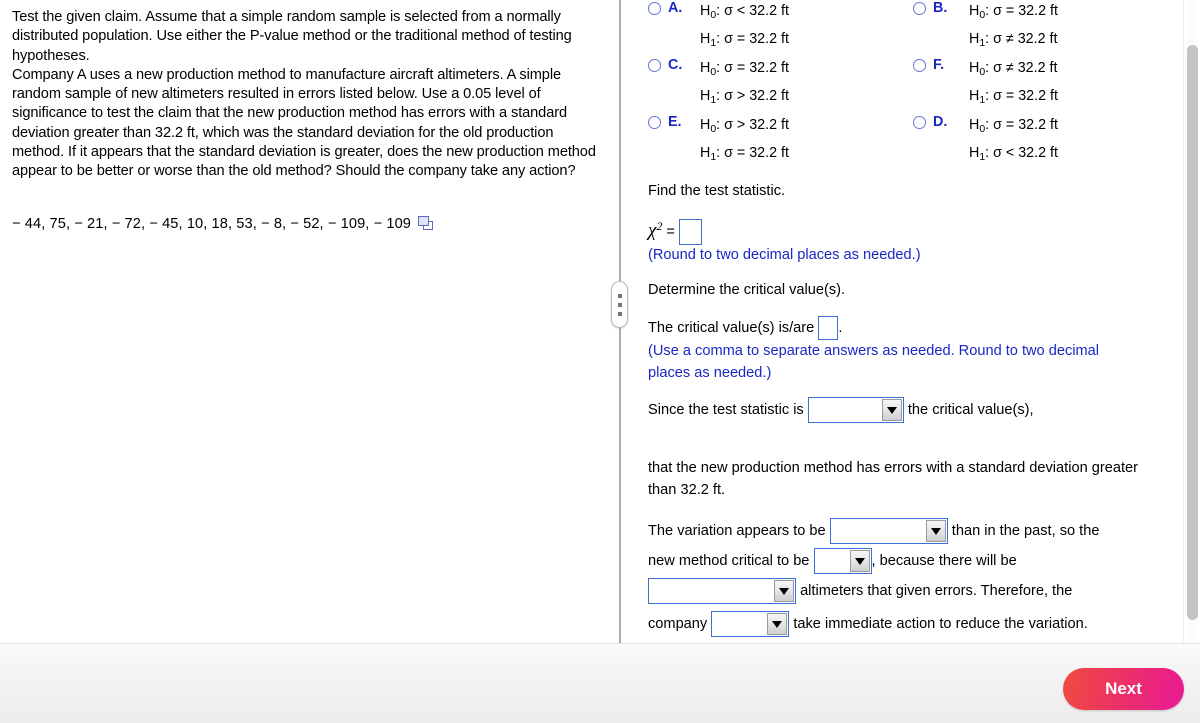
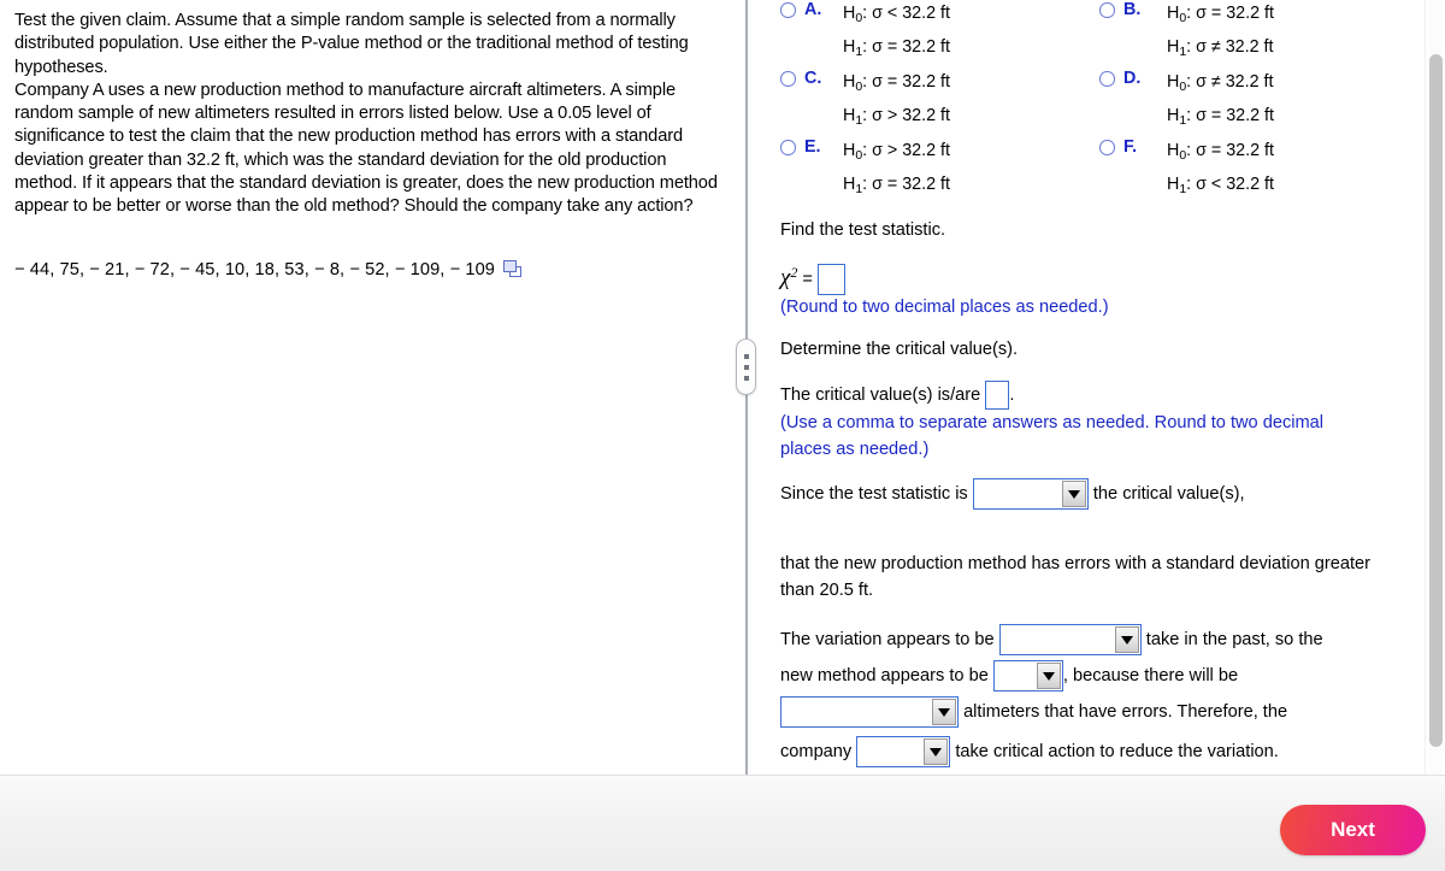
  Test the given claim. Assume that a simple random sample is selected from a normally distributed population. Use either the P-value method or the traditional method of testing hypotheses.
  Company A uses a new production method to manufacture aircraft altimeters. A simple random sample of new altimeters resulted in errors listed below. Use a 0.05 level of significance to test the claim that the new production method has errors with a standard deviation greater than 32.2 ft, which was the standard deviation for the old production method. If it appears that the standard deviation is greater, does the new production method appear to be better or worse than the old method? Should the company take any action?
  − 44, 75, − 21, − 72, − 45, 10, 18, 53, − 8, − 52, − 109, − 109
  A.
  H0: σ < 32.2 ft
  H1: σ = 32.2 ft
  C.
  H0: σ = 32.2 ft
  H1: σ > 32.2 ft
  E.
  H0: σ > 32.2 ft
  H1: σ = 32.2 ft
  B.
  H0: σ = 32.2 ft
  H1: σ ≠ 32.2 ft
- F.
+ D.
  H0: σ ≠ 32.2 ft
  H1: σ = 32.2 ft
- D.
+ F.
  H0: σ = 32.2 ft
  H1: σ < 32.2 ft
  Find the test statistic.
  χ2 =
  (Round to two decimal places as needed.)
  Determine the critical value(s).
  The critical value(s) is/are .
  (Use a comma to separate answers as needed. Round to two decimal places as needed.)
  Since the test statistic is the critical value(s),
- that the new production method has errors with a standard deviation greater than 32.2 ft.
+ that the new production method has errors with a standard deviation greater than 20.5 ft.
- The variation appears to be than in the past, so the
+ The variation appears to be take in the past, so the
- new method critical to be , because there will be
+ new method appears to be , because there will be
- altimeters that given errors. Therefore, the
+ altimeters that have errors. Therefore, the
- company take immediate action to reduce the variation.
+ company take critical action to reduce the variation.
  Next
